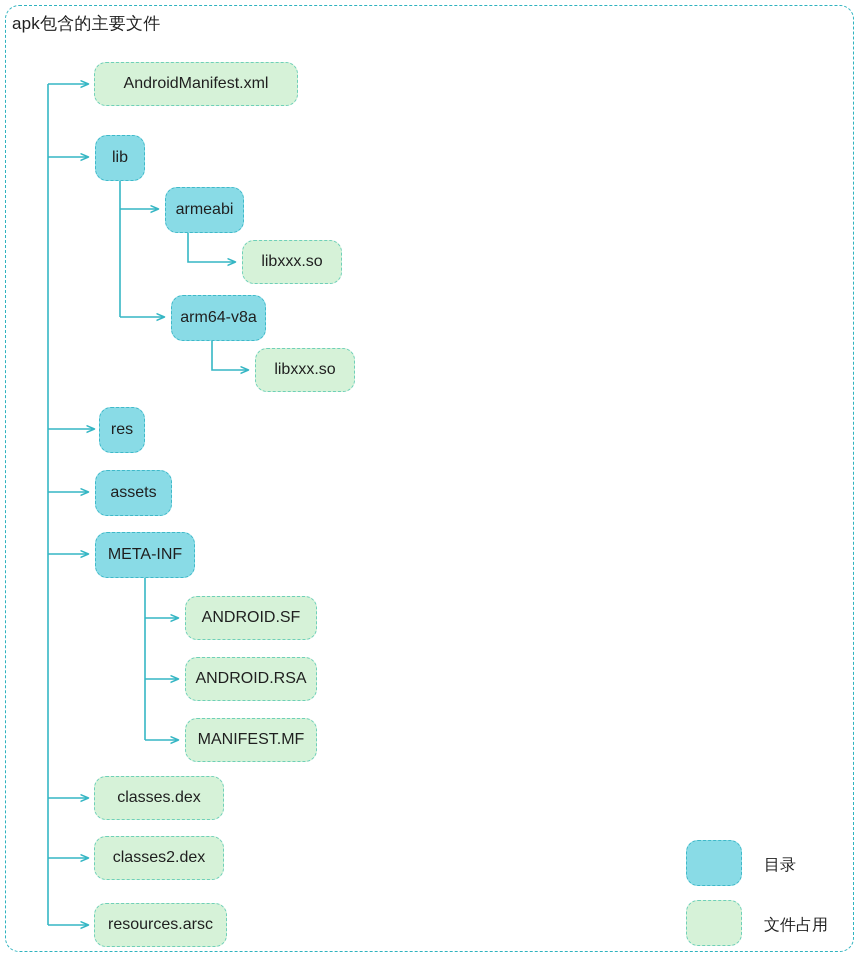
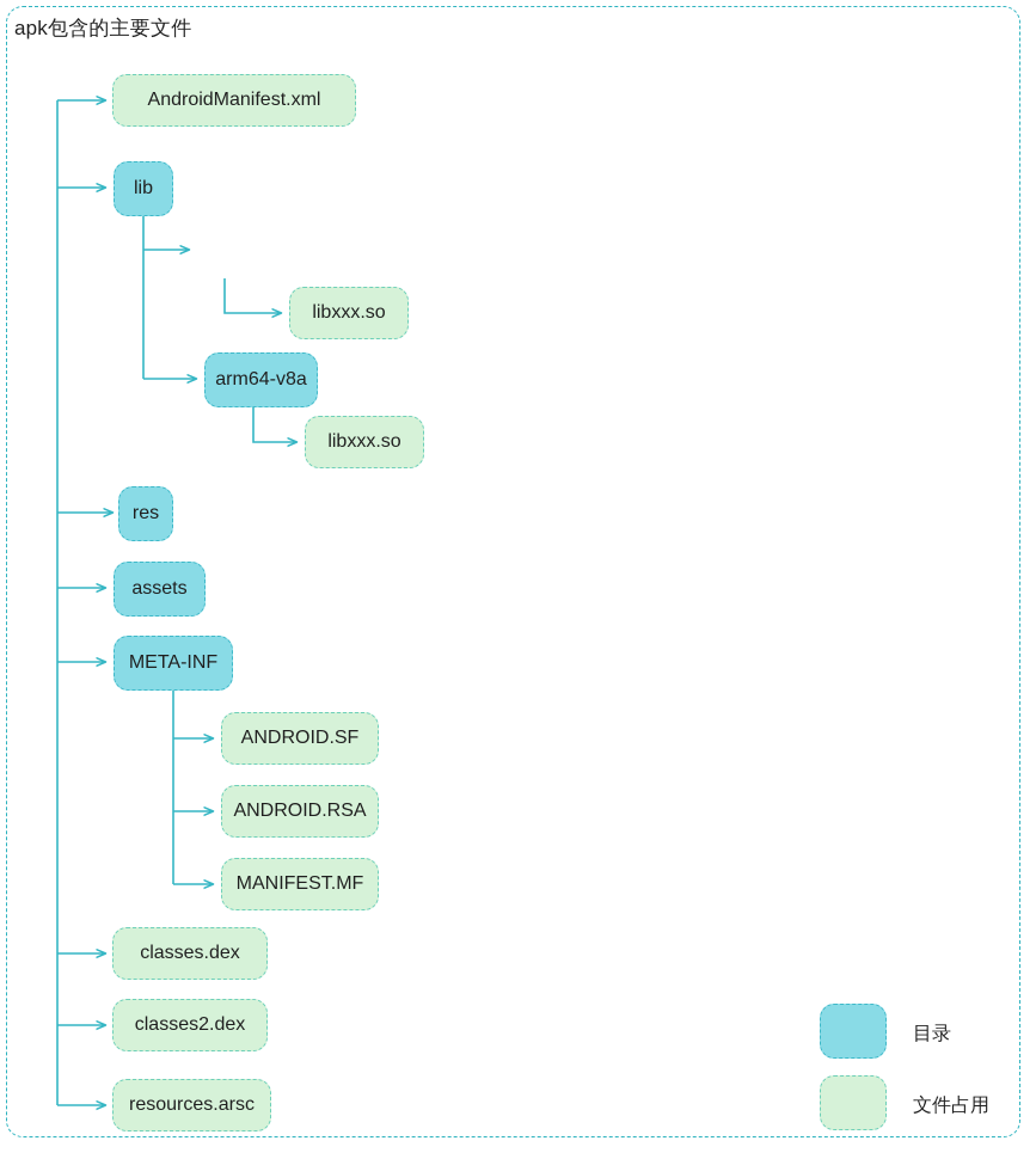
  apk包含的主要文件
  AndroidManifest.xml
  lib
- armeabi
  libxxx.so
  arm64-v8a
  libxxx.so
  res
  assets
  META-INF
  ANDROID.SF
  ANDROID.RSA
  MANIFEST.MF
  classes.dex
  classes2.dex
  resources.arsc
  目录
  文件占用
